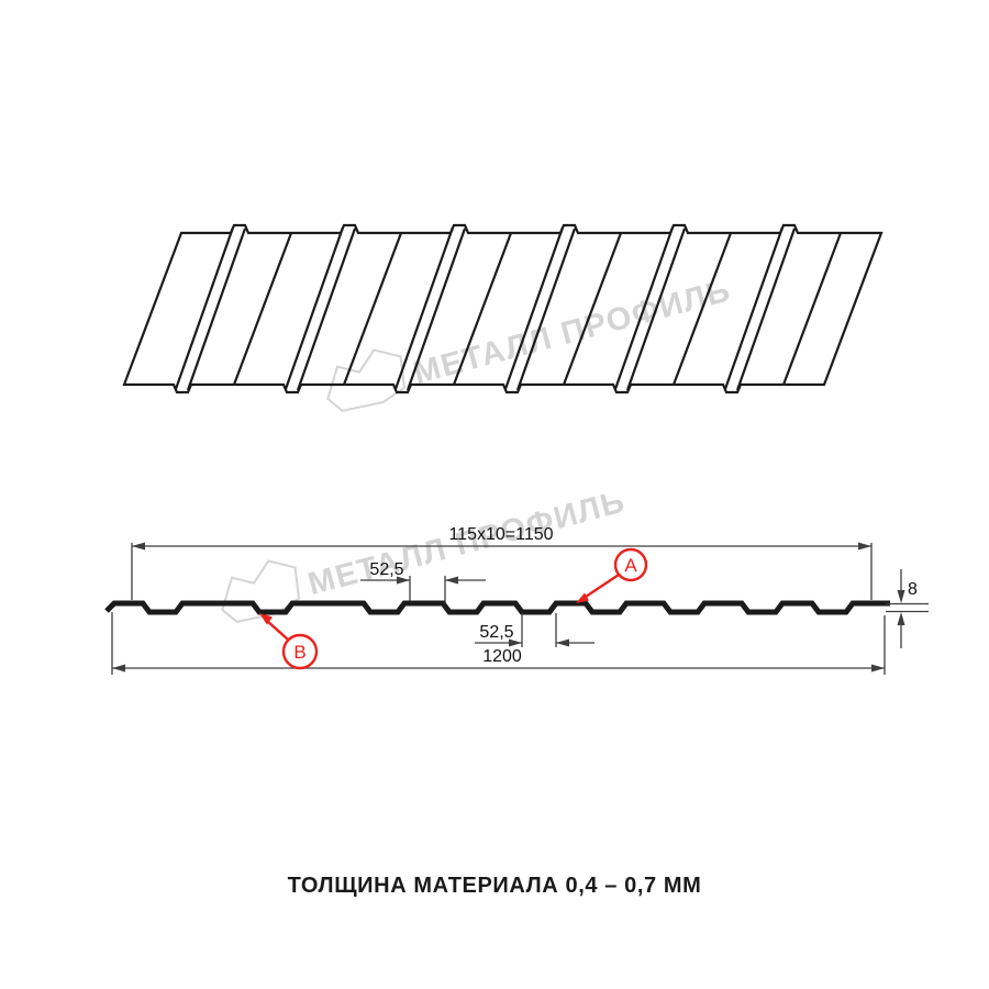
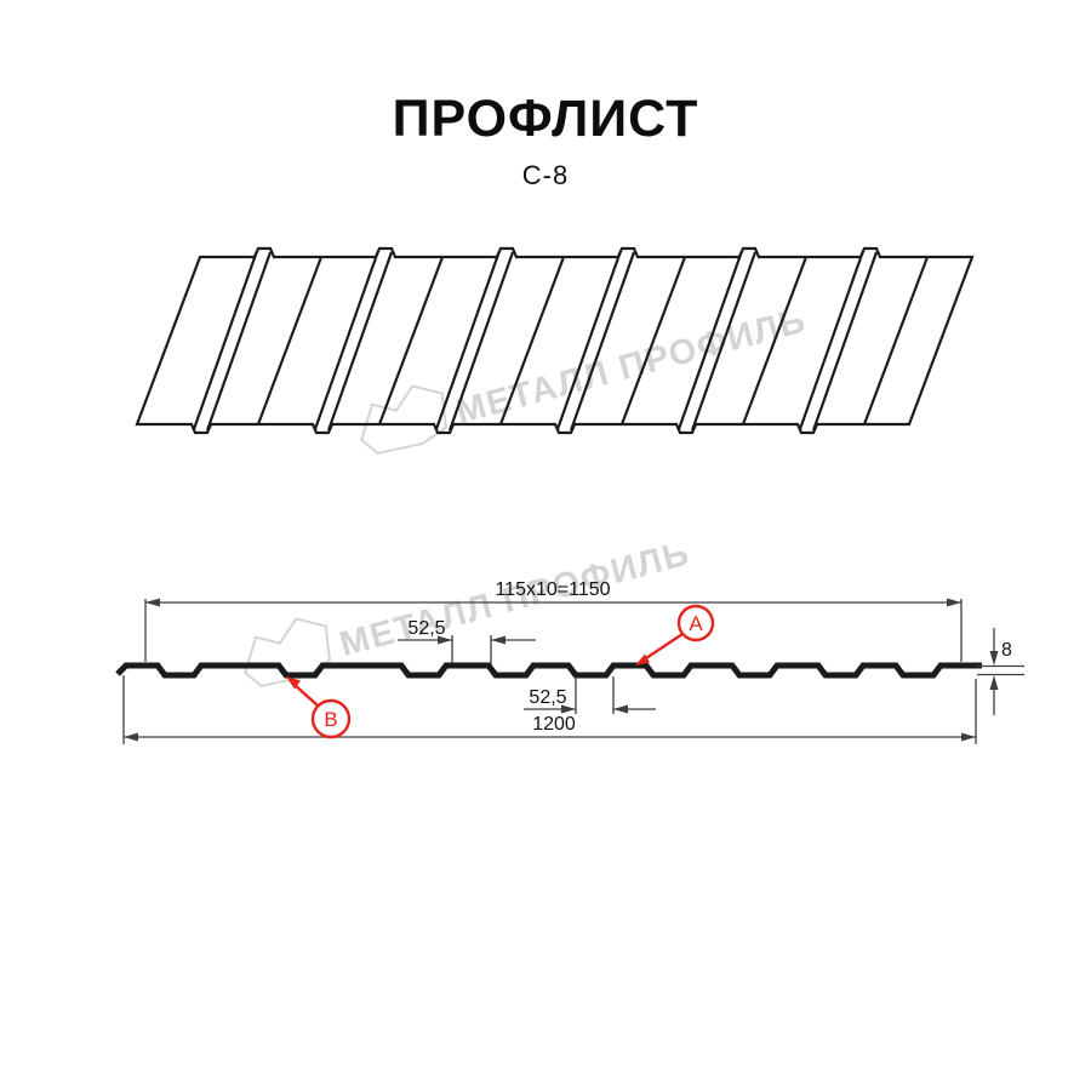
+ ПРОФЛИСТ
+ С-8
  115x10=1150
  52,5
  52,5
  8
  1200
  А
  В
- ТОЛЩИНА МАТЕРИАЛА 0,4 – 0,7 ММ
